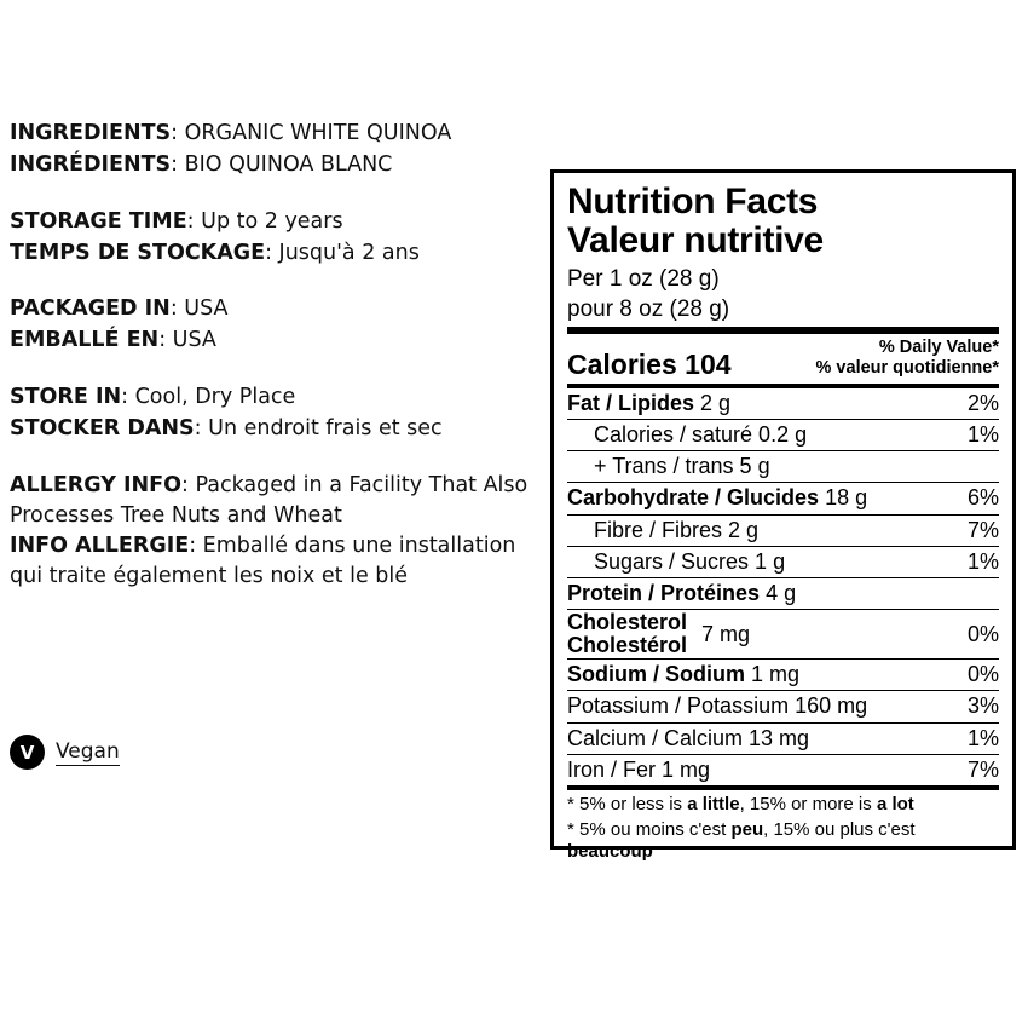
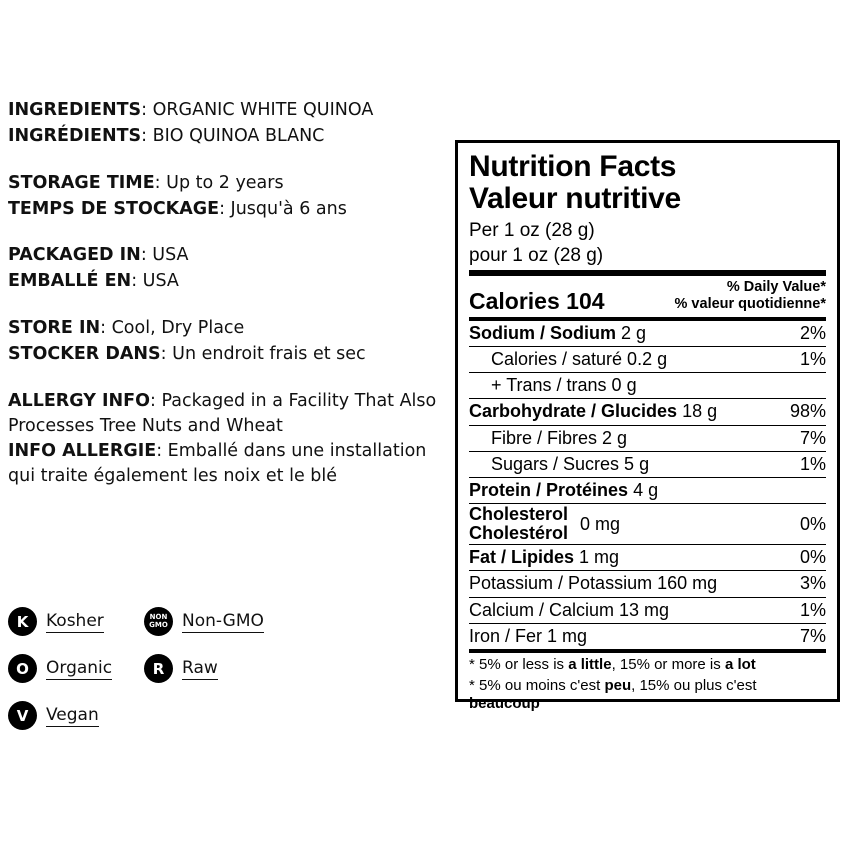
  INGREDIENTS: ORGANIC WHITE QUINOA
  INGRÉDIENTS: BIO QUINOA BLANC
  STORAGE TIME: Up to 2 years
- TEMPS DE STOCKAGE: Jusqu'à 2 ans
+ TEMPS DE STOCKAGE: Jusqu'à 6 ans
  PACKAGED IN: USA
  EMBALLÉ EN: USA
  STORE IN: Cool, Dry Place
  STOCKER DANS: Un endroit frais et sec
  ALLERGY INFO: Packaged in a Facility That Also Processes Tree Nuts and Wheat
  INFO ALLERGIE: Emballé dans une installation qui traite également les noix et le blé
+ K
+ Kosher
+ NON
+ GMO
+ Non-GMO
+ O
+ Organic
+ R
+ Raw
  V
  Vegan
  Nutrition Facts
  Valeur nutritive
  Per 1 oz (28 g)
- pour 8 oz (28 g)
+ pour 1 oz (28 g)
  Calories 104
  % Daily Value*
  % valeur quotidienne*
- Fat / Lipides 2 g
+ Sodium / Sodium 2 g
  2%
  Calories / saturé 0.2 g
  1%
- + Trans / trans 5 g
+ + Trans / trans 0 g
  Carbohydrate / Glucides 18 g
- 6%
+ 98%
  Fibre / Fibres 2 g
  7%
- Sugars / Sucres 1 g
+ Sugars / Sucres 5 g
  1%
  Protein / Protéines 4 g
  Cholesterol
  Cholestérol
- 7 mg
+ 0 mg
  0%
- Sodium / Sodium 1 mg
+ Fat / Lipides 1 mg
  0%
  Potassium / Potassium 160 mg
  3%
  Calcium / Calcium 13 mg
  1%
  Iron / Fer 1 mg
  7%
  * 5% or less is a little, 15% or more is a lot
  * 5% ou moins c'est peu, 15% ou plus c'est beaucoup
